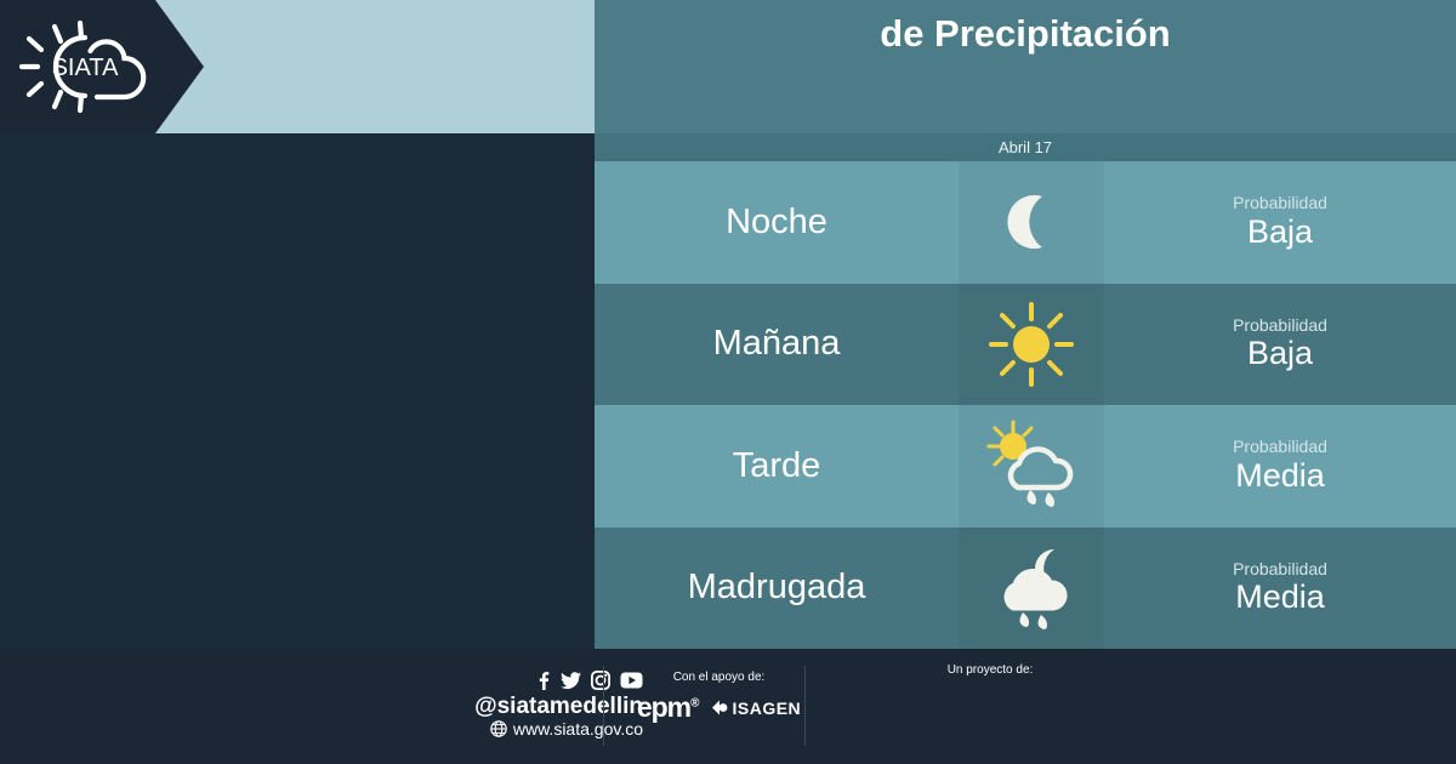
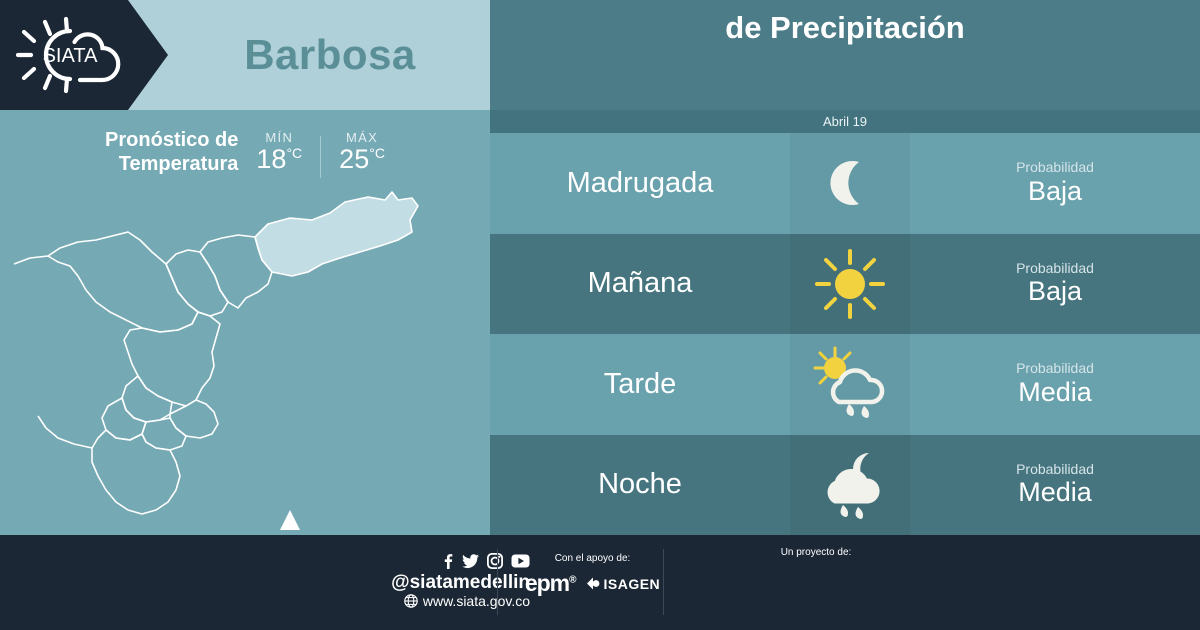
  SIATA
+ Barbosa
+ Pronóstico de
+ Temperatura
+ MÍN
+ 18°C
+ MÁX
+ 25°C
  de Precipitación
- Abril 17
+ Abril 19
- Noche
+ Madrugada
  Probabilidad
  Baja
  Mañana
  Probabilidad
  Baja
  Tarde
  Probabilidad
  Media
- Madrugada
+ Noche
  Probabilidad
  Media
  @siatamedllin
  www.siata.gov.co
  Con el apoyo de:
  epm®
  ISAGEN
  Un proyecto de:
